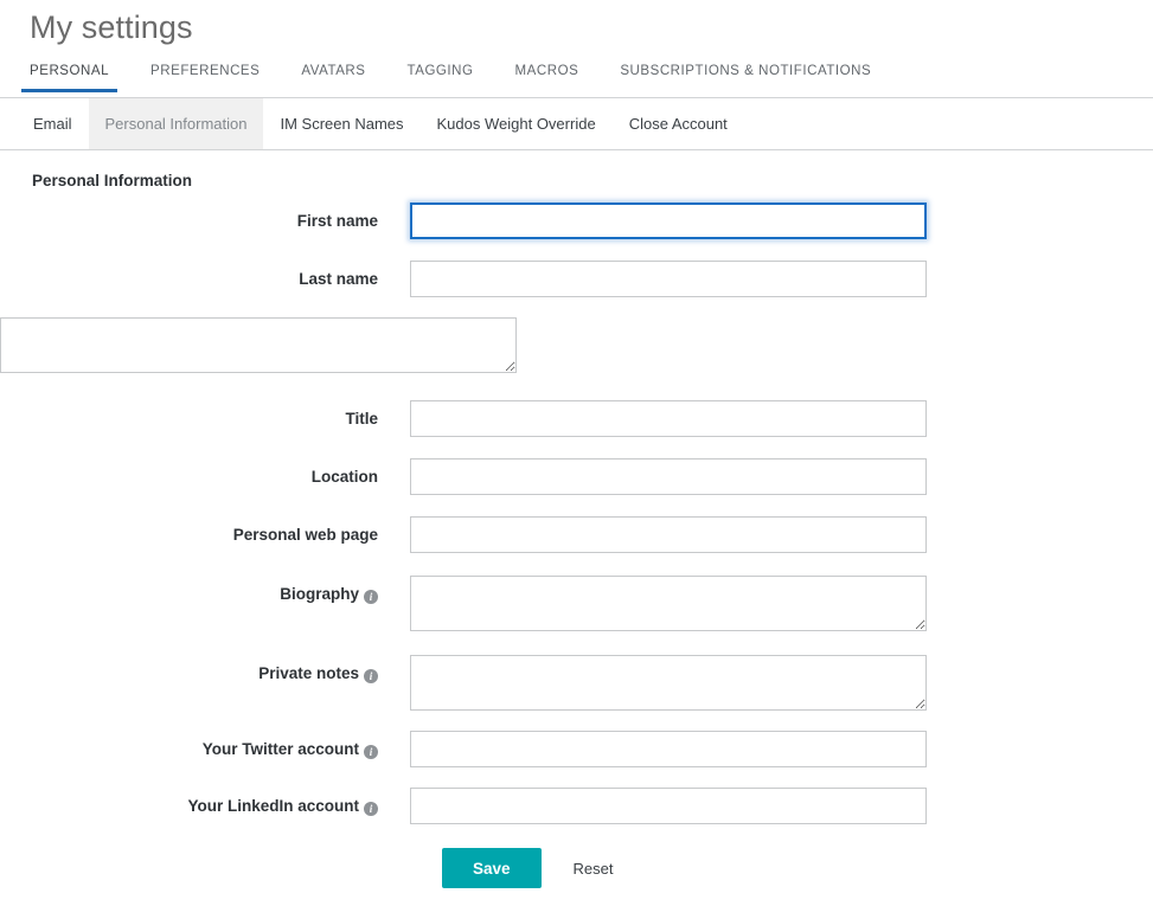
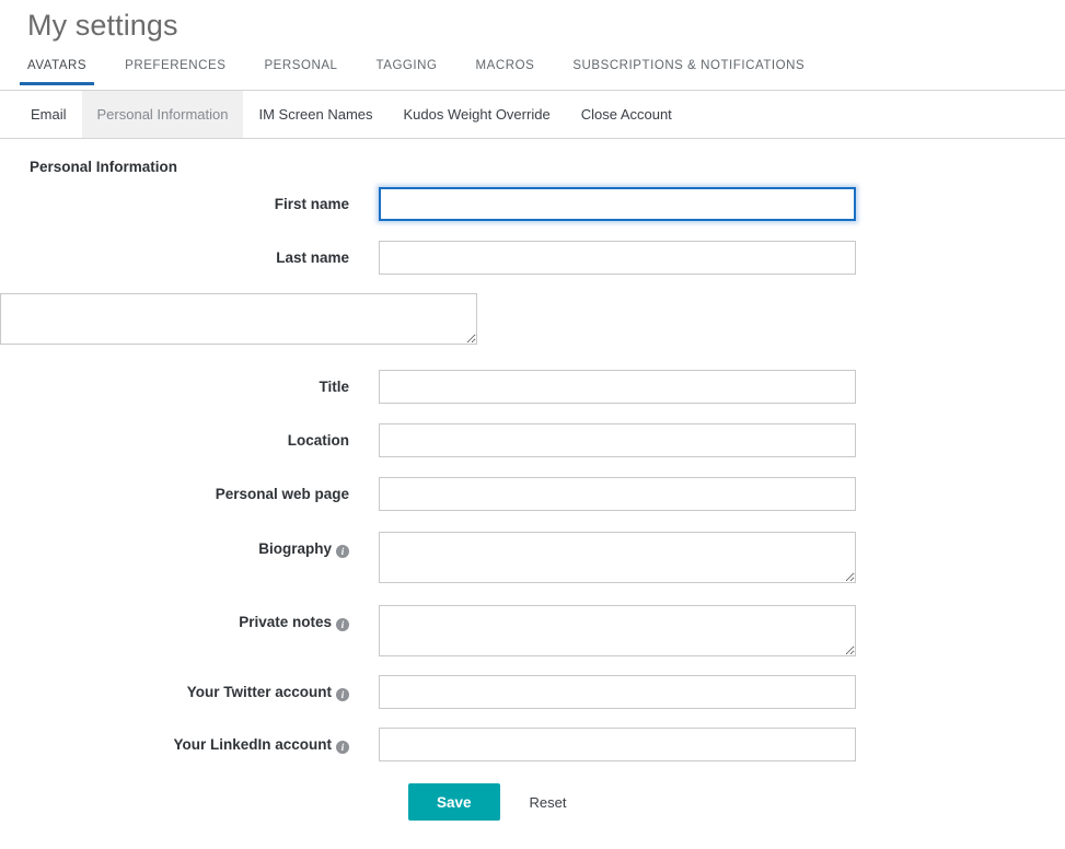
  My settings
- PERSONAL
+ AVATARS
  PREFERENCES
- AVATARS
+ PERSONAL
  TAGGING
  MACROS
  SUBSCRIPTIONS & NOTIFICATIONS
  Email
  Personal Information
  IM Screen Names
  Kudos Weight Override
  Close Account
  Personal Information
  First name
  Last name
  Title
  Location
  Personal web page
  Biography i
  Private notes i
  Your Twitter account i
  Your LinkedIn account i
  Save
  Reset
